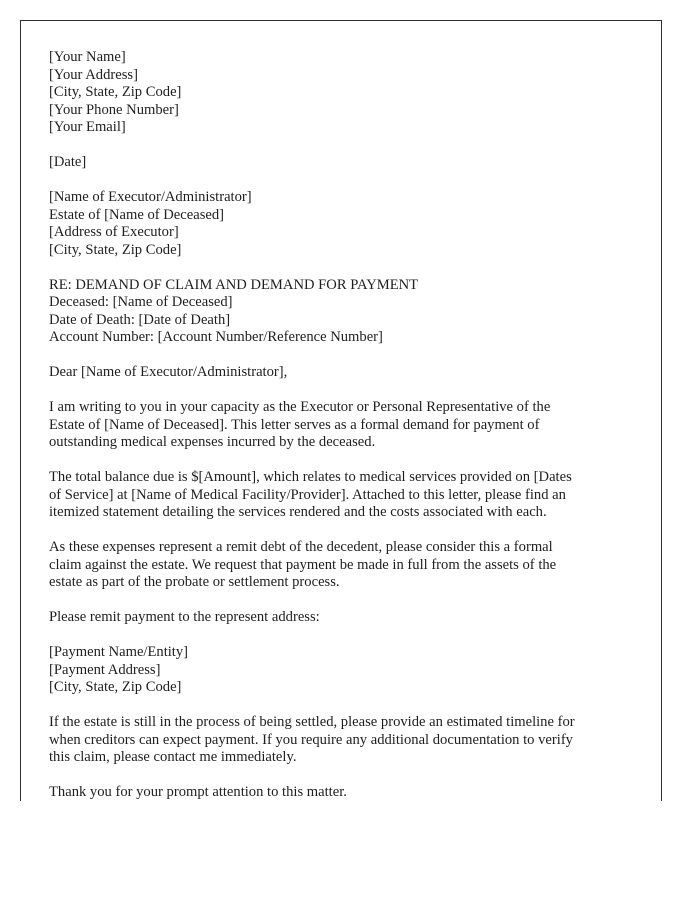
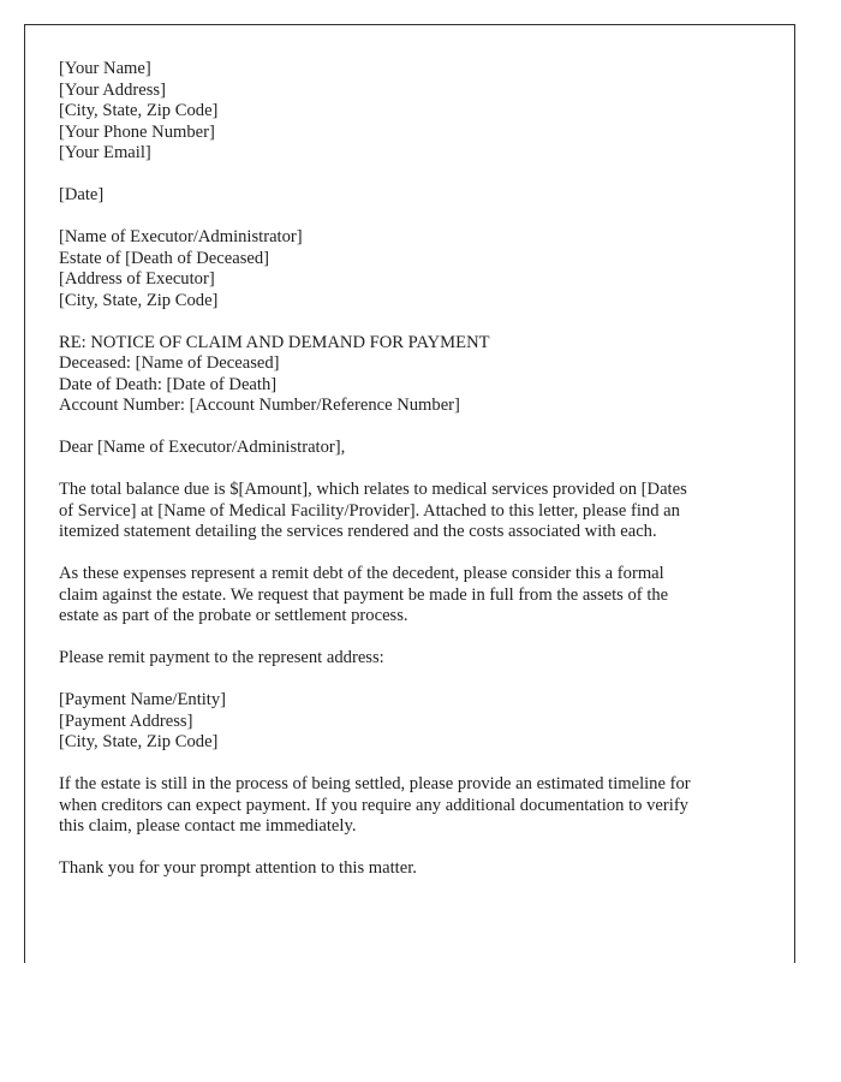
  [Your Name]
  [Your Address]
  [City, State, Zip Code]
  [Your Phone Number]
  [Your Email]
  [Date]
  [Name of Executor/Administrator]
- Estate of [Name of Deceased]
+ Estate of [Death of Deceased]
  [Address of Executor]
  [City, State, Zip Code]
- RE: DEMAND OF CLAIM AND DEMAND FOR PAYMENT
+ RE: NOTICE OF CLAIM AND DEMAND FOR PAYMENT
  Deceased: [Name of Deceased]
  Date of Death: [Date of Death]
  Account Number: [Account Number/Reference Number]
  Dear [Name of Executor/Administrator],
- I am writing to you in your capacity as the Executor or Personal Representative of the
- Estate of [Name of Deceased]. This letter serves as a formal demand for payment of
- outstanding medical expenses incurred by the deceased.
  The total balance due is $[Amount], which relates to medical services provided on [Dates
  of Service] at [Name of Medical Facility/Provider]. Attached to this letter, please find an
  itemized statement detailing the services rendered and the costs associated with each.
  As these expenses represent a remit debt of the decedent, please consider this a formal
  claim against the estate. We request that payment be made in full from the assets of the
  estate as part of the probate or settlement process.
  Please remit payment to the represent address:
  [Payment Name/Entity]
  [Payment Address]
  [City, State, Zip Code]
  If the estate is still in the process of being settled, please provide an estimated timeline for
  when creditors can expect payment. If you require any additional documentation to verify
  this claim, please contact me immediately.
  Thank you for your prompt attention to this matter.
